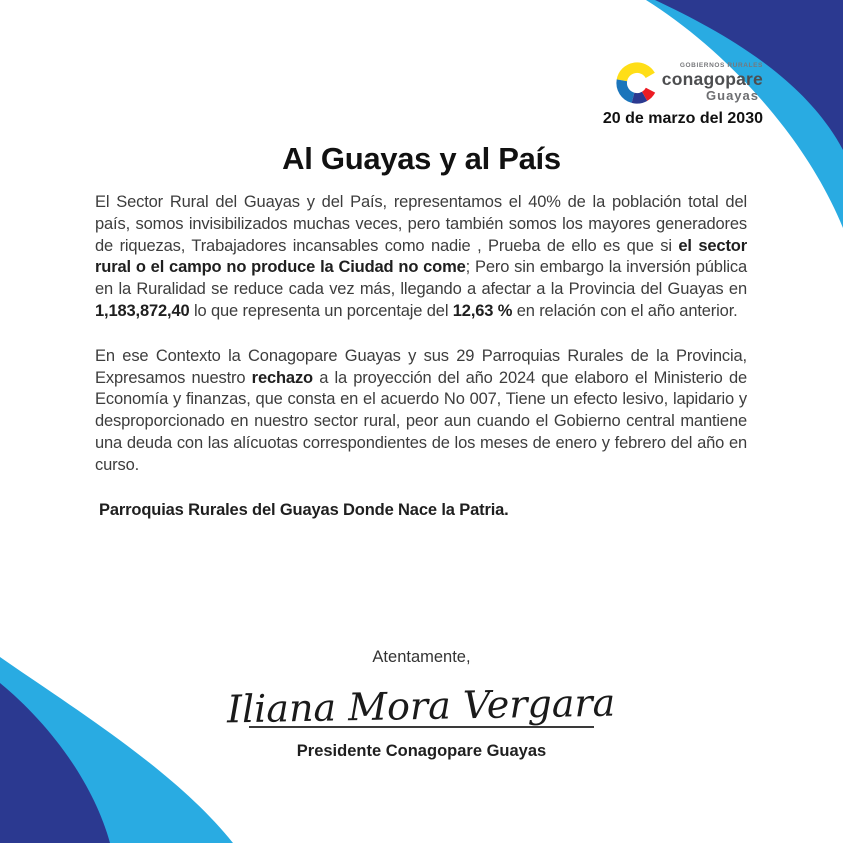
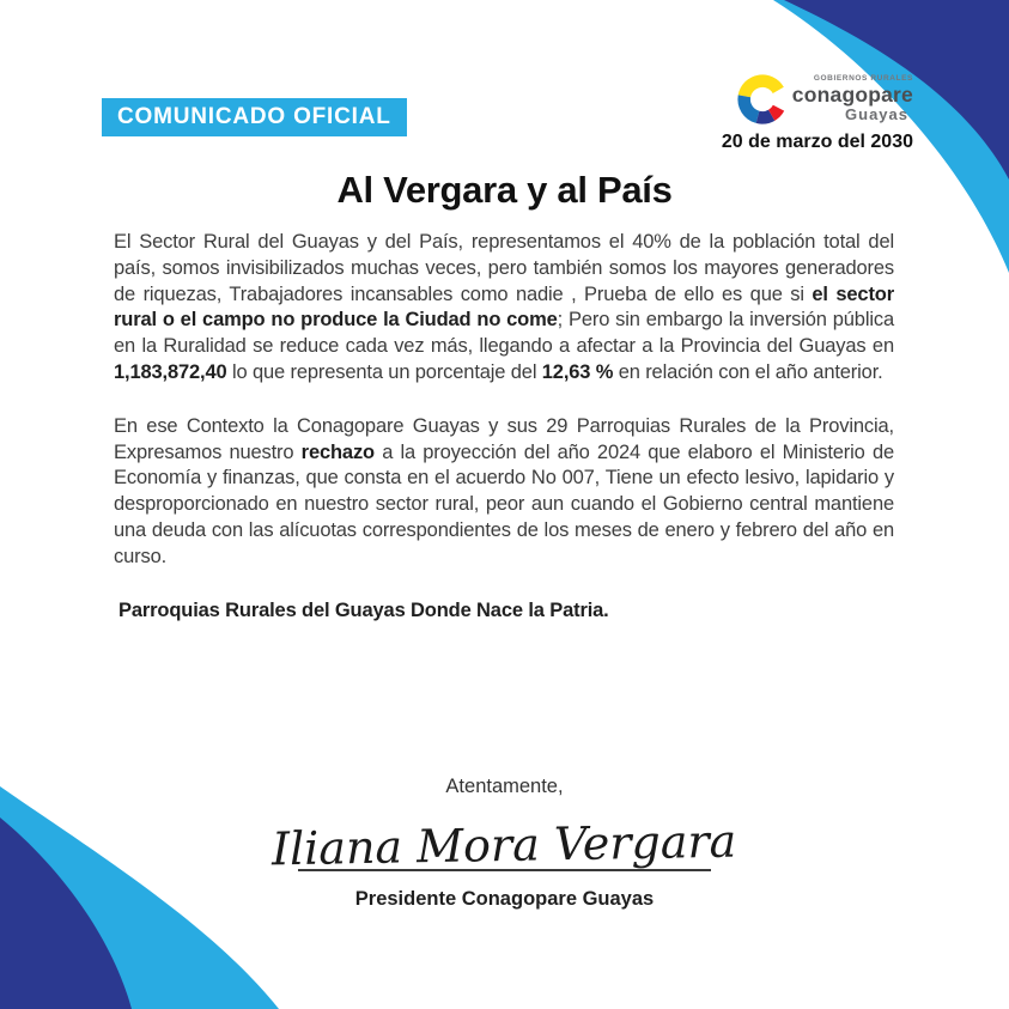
+ COMUNICADO OFICIAL
  conagopare
  Guayas
  20 de marzo del 2030
- Al Guayas y al País
+ Al Vergara y al País
  El Sector Rural del Guayas y del País, representamos el 40% de la población total del país, somos invisibilizados muchas veces, pero también somos los mayores generadores de riquezas, Trabajadores incansables como nadie , Prueba de ello es que si el sector rural o el campo no produce la Ciudad no come; Pero sin embargo la inversión pública en la Ruralidad se reduce cada vez más, llegando a afectar a la Provincia del Guayas en 1,183,872,40 lo que representa un porcentaje del 12,63 % en relación con el año anterior.
  En ese Contexto la Conagopare Guayas y sus 29 Parroquias Rurales de la Provincia, Expresamos nuestro rechazo a la proyección del año 2024 que elaboro el Ministerio de Economía y finanzas, que consta en el acuerdo No 007, Tiene un efecto lesivo, lapidario y desproporcionado en nuestro sector rural, peor aun cuando el Gobierno central mantiene una deuda con las alícuotas correspondientes de los meses de enero y febrero del año en curso.
  Parroquias Rurales del Guayas Donde Nace la Patria.
  Atentamente,
  Iliana Mora Vergara
  Presidente Conagopare Guayas
